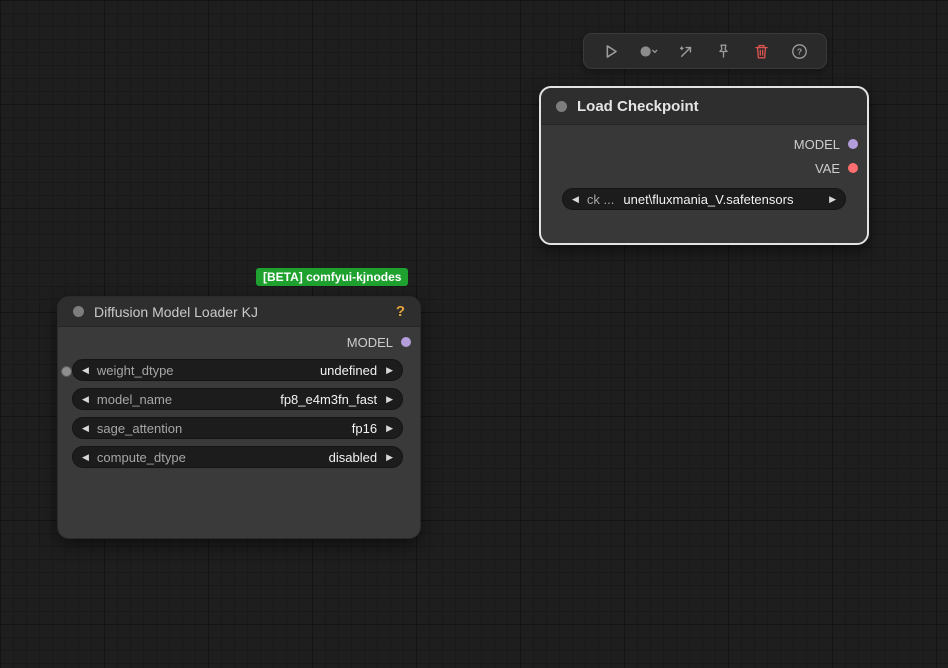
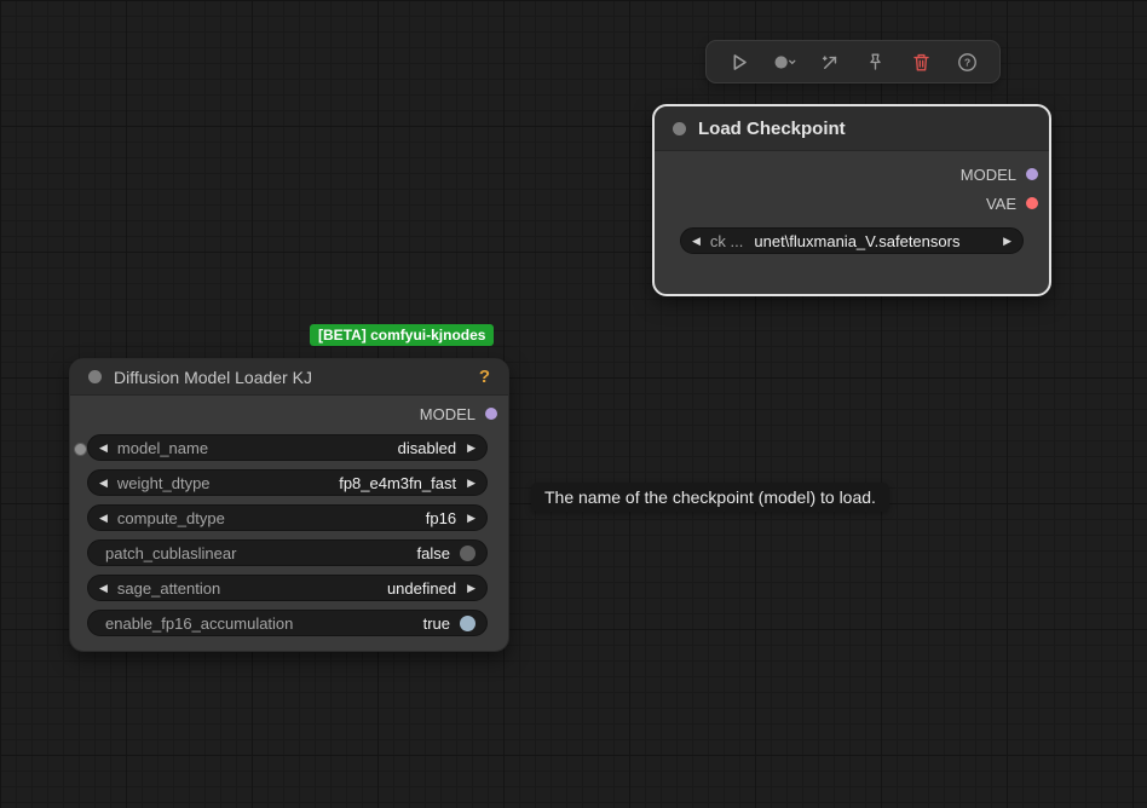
  ?
  Load Checkpoint
  MODEL
  VAE
  ◀
  ck ...
  unet\fluxmania_V.safetensors
  ▶
  [BETA] comfyui-kjnodes
  Diffusion Model Loader KJ
  ?
  MODEL
  ◀
- weight_dtype
+ model_name
- undefined
+ disabled
  ▶
  ◀
- model_name
+ weight_dtype
  fp8_e4m3fn_fast
  ▶
  ◀
- sage_attention
+ compute_dtype
  fp16
  ▶
+ patch_cublaslinear
+ false
  ◀
- compute_dtype
+ sage_attention
- disabled
+ undefined
  ▶
+ enable_fp16_accumulation
+ true
+ The name of the checkpoint (model) to load.
